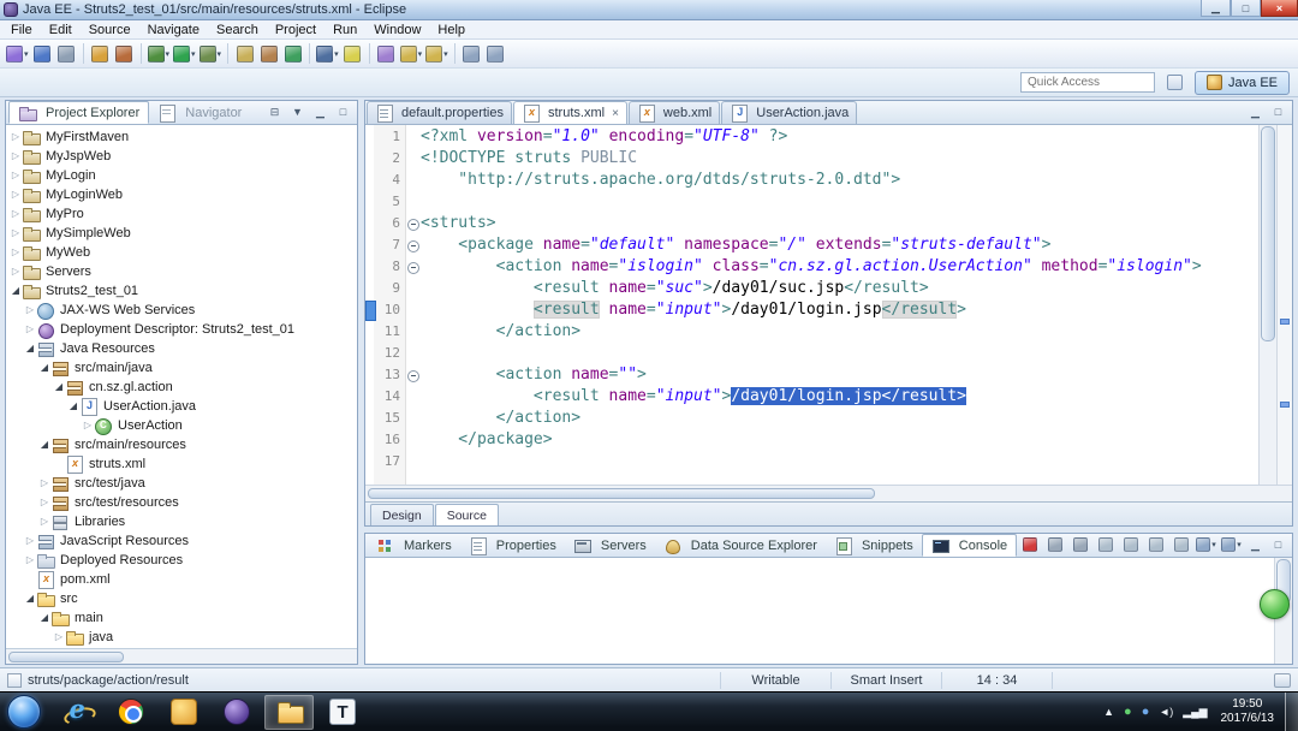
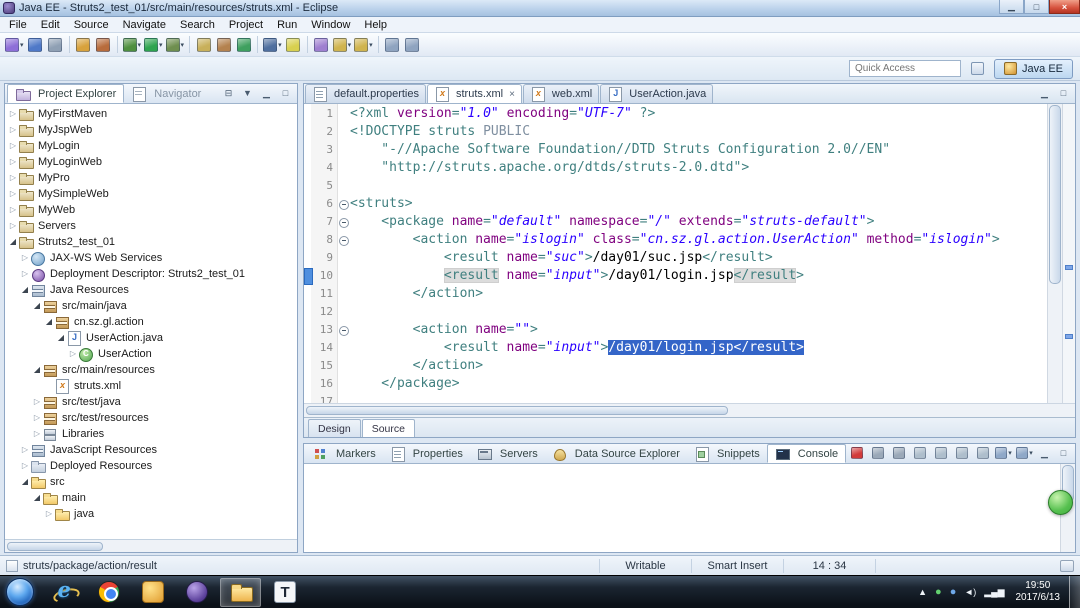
  Java EE - Struts2_test_01/src/main/resources/struts.xml - Eclipse
  ▁
  □
  ×
  File
  Edit
  Source
  Navigate
  Search
  Project
  Run
  Window
  Help
  Quick Access
  Java EE
  Project Explorer
  Navigator
  ⊟
  ▼
  ▁
  □
  ▷
  MyFirstMaven
  ▷
  MyJspWeb
  ▷
  MyLogin
  ▷
  MyLoginWeb
  ▷
  MyPro
  ▷
  MySimpleWeb
  ▷
  MyWeb
  ▷
  Servers
  ◢
  Struts2_test_01
  ▷
  JAX-WS Web Services
  ▷
  Deployment Descriptor: Struts2_test_01
  ◢
  Java Resources
  ◢
  src/main/java
  ◢
  cn.sz.gl.action
  ◢
  UserAction.java
  ▷
  UserAction
  ◢
  src/main/resources
  struts.xml
  ▷
  src/test/java
  ▷
  src/test/resources
  ▷
  Libraries
  ▷
  JavaScript Resources
  ▷
  Deployed Resources
- pom.xml
  ◢
  src
  ◢
  main
  ▷
  java
  default.properties
  struts.xml
  ×
  web.xml
  UserAction.java
  ▁
  □
  1
- <?xml version="1.0" encoding="UTF-8" ?>
+ <?xml version="1.0" encoding="UTF-7" ?>
  2
  <!DOCTYPE struts PUBLIC
+ 3
+ "-//Apache Software Foundation//DTD Struts Configuration 2.0//EN"
  4
  "http://struts.apache.org/dtds/struts-2.0.dtd">
  5
  6
  <struts>
  7
  <package name="default" namespace="/" extends="struts-default">
  8
  <action name="islogin" class="cn.sz.gl.action.UserAction" method="islogin">
  9
  <result name="suc">/day01/suc.jsp</result>
  10
  <result name="input">/day01/login.jsp</result>
  11
  </action>
  12
  13
  <action name="">
  14
  <result name="input">/day01/login.jsp</result>
  15
  </action>
  16
  </package>
  17
  Design
  Source
  Markers
  Properties
  Servers
  Data Source Explorer
  Snippets
  Console
  ▁
  □
  struts/package/action/result
  Writable
  Smart Insert
  14 : 34
  ▲
  ●
  ●
  ◄)
  ▂▄▆
  19:50
  2017/6/13
